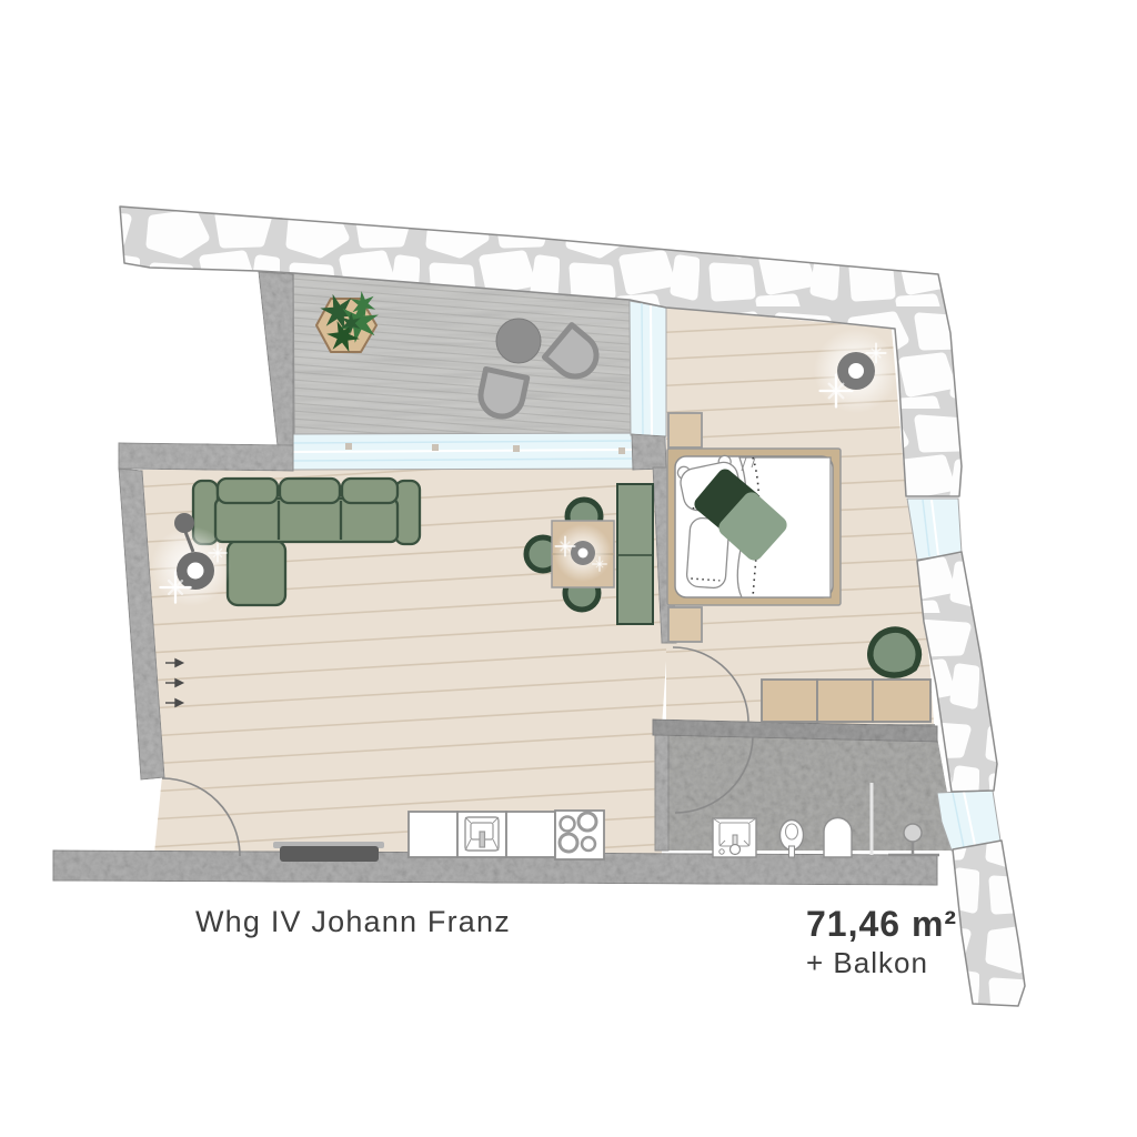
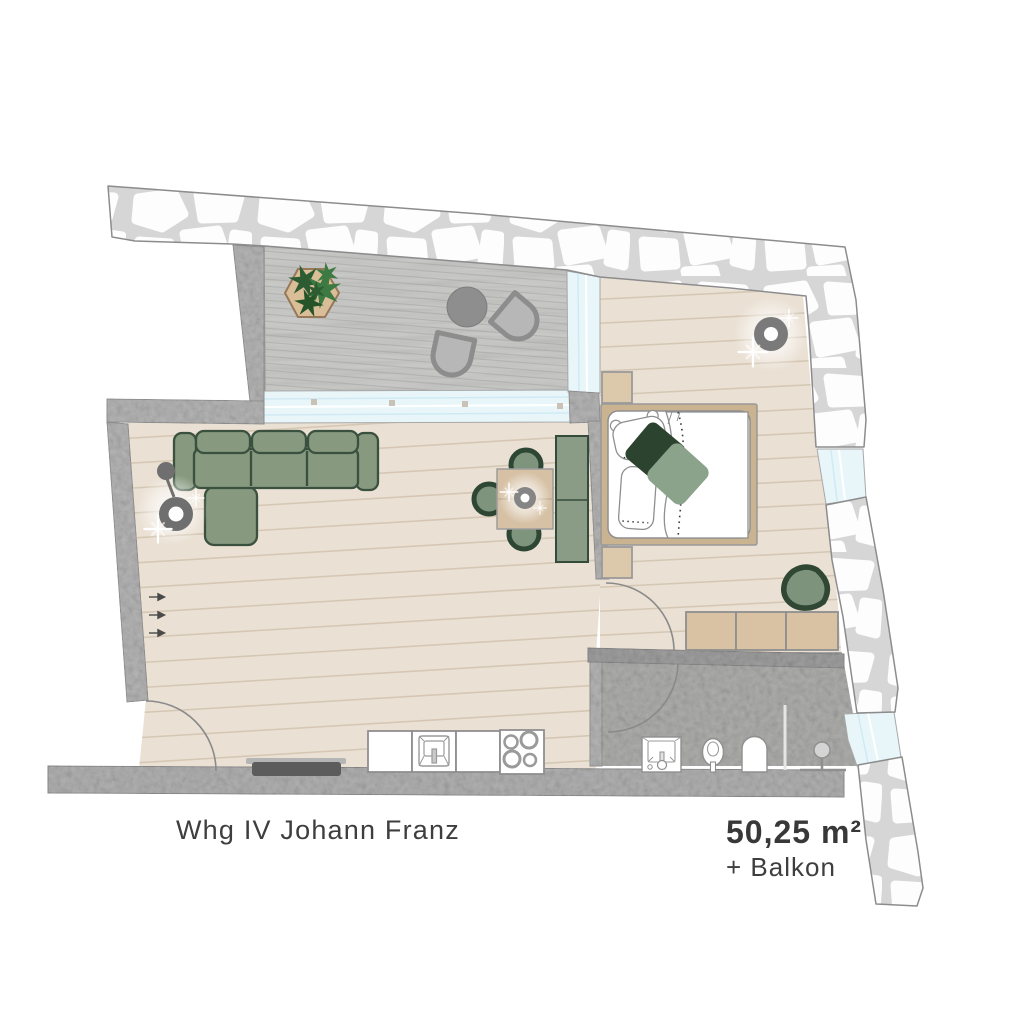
  Whg IV Johann Franz
- 71,46 m²
+ 50,25 m²
  + Balkon
